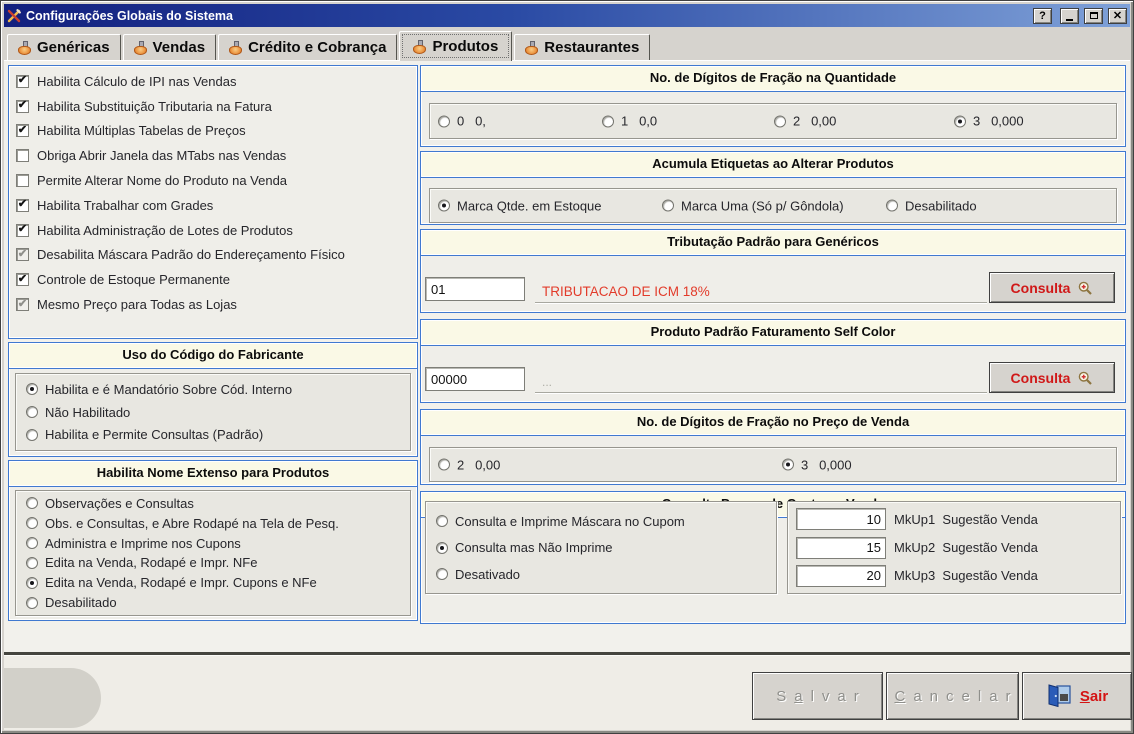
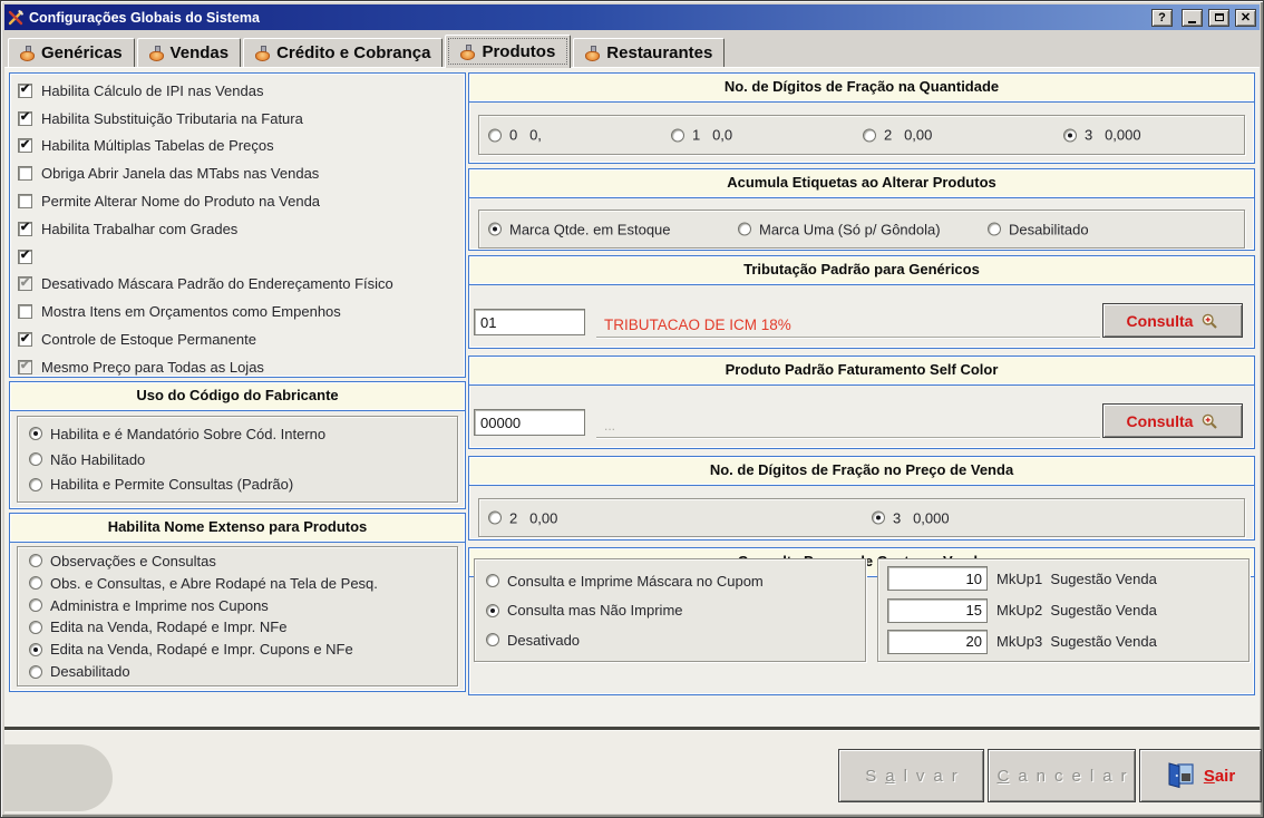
  Configurações Globais do Sistema
  ?
  ✕
  Genéricas
  Vendas
  Crédito e Cobrança
  Produtos
  Restaurantes
  Habilita Cálculo de IPI nas Vendas
  Habilita Substituição Tributaria na Fatura
  Habilita Múltiplas Tabelas de Preços
  Obriga Abrir Janela das MTabs nas Vendas
  Permite Alterar Nome do Produto na Venda
  Habilita Trabalhar com Grades
- Habilita Administração de Lotes de Produtos
- Desabilita Máscara Padrão do Endereçamento Físico
+ Desativado Máscara Padrão do Endereçamento Físico
+ Mostra Itens em Orçamentos como Empenhos
  Controle de Estoque Permanente
  Mesmo Preço para Todas as Lojas
  Uso do Código do Fabricante
  Habilita e é Mandatório Sobre Cód. Interno
  Não Habilitado
  Habilita e Permite Consultas (Padrão)
  Habilita Nome Extenso para Produtos
  Observações e Consultas
  Obs. e Consultas, e Abre Rodapé na Tela de Pesq.
  Administra e Imprime nos Cupons
  Edita na Venda, Rodapé e Impr. NFe
  Edita na Venda, Rodapé e Impr. Cupons e NFe
  Desabilitado
  No. de Dígitos de Fração na Quantidade
  0 0,
  1 0,0
  2 0,00
  3 0,000
  Acumula Etiquetas ao Alterar Produtos
  Marca Qtde. em Estoque
  Marca Uma (Só p/ Gôndola)
  Desabilitado
  Tributação Padrão para Genéricos
  01
  TRIBUTACAO DE ICM 18%
  Consulta
  Produto Padrão Faturamento Self Color
  00000
  ...
  Consulta
  No. de Dígitos de Fração no Preço de Venda
  2 0,00
  3 0,000
  Consulta e Imprime Máscara no Cupom
  Consulta mas Não Imprime
  Desativado
  10
  MkUp1 Sugestão Venda
  15
  MkUp2 Sugestão Venda
  20
  MkUp3 Sugestão Venda
  S
  a
  l
  v
  a
  r
  C
  a
  n
  c
  e
  l
  a
  r
  Sair
